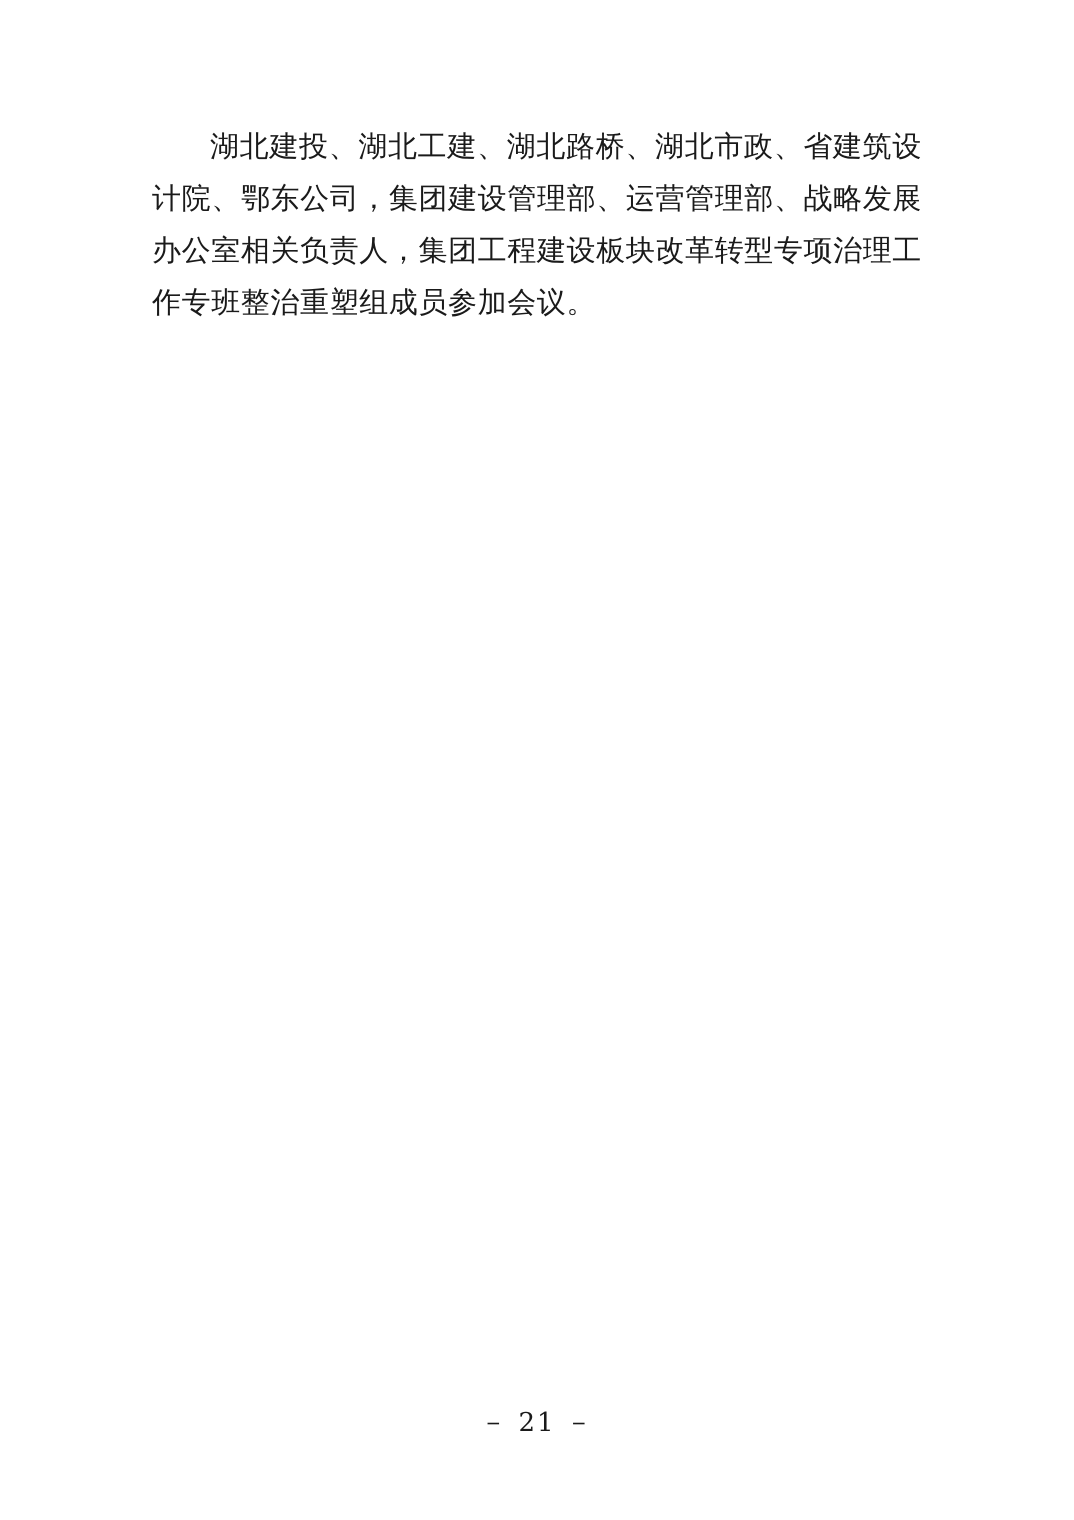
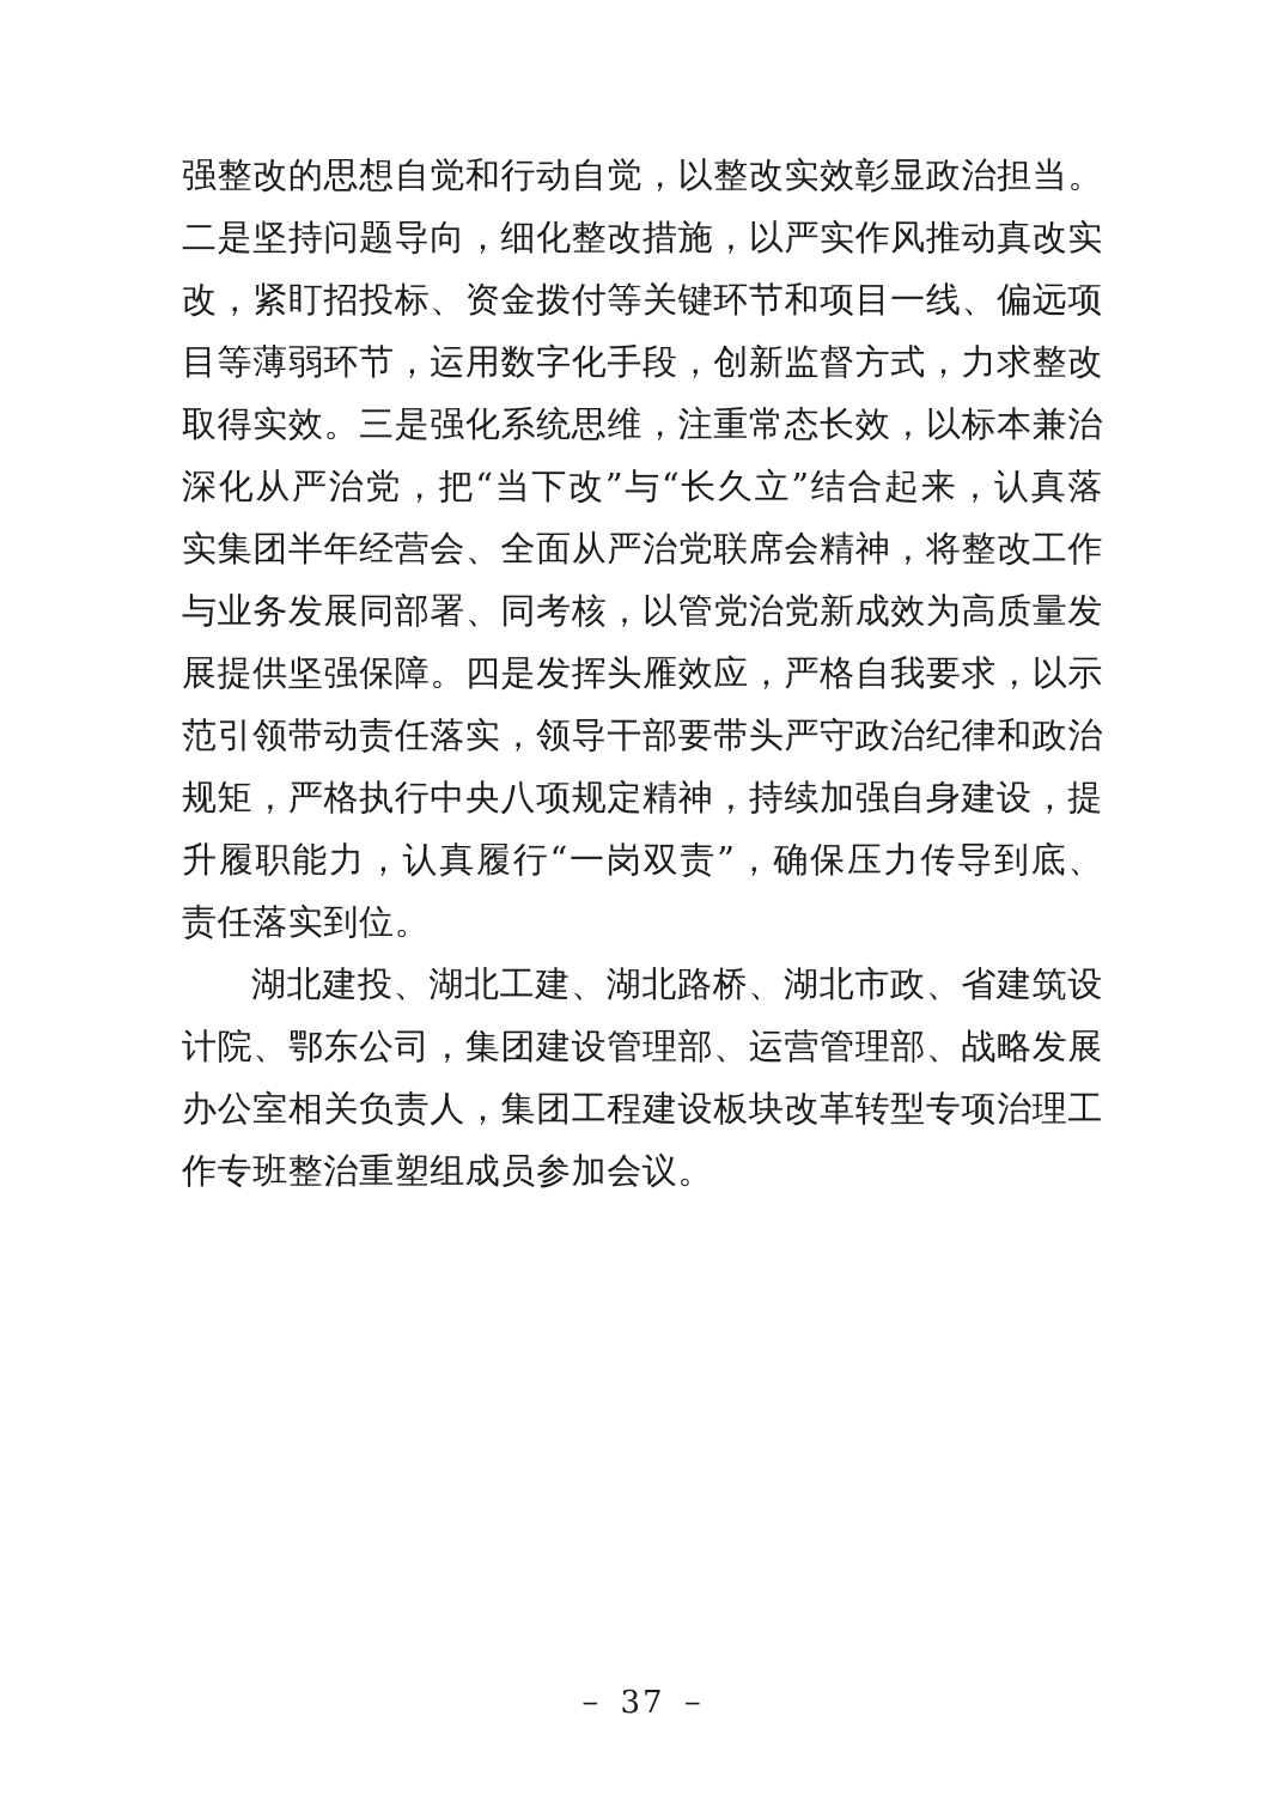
+ 强整改的思想自觉和行动自觉，以整改实效彰显政治担当。二是坚持问题导向，细化整改措施，以严实作风推动真改实改，紧盯招投标、资金拨付等关键环节和项目一线、偏远项目等薄弱环节，运用数字化手段，创新监督方式，力求整改取得实效。三是强化系统思维，注重常态长效，以标本兼治深化从严治党，把“当下改”与“长久立”结合起来，认真落实集团半年经营会、全面从严治党联席会精神，将整改工作与业务发展同部署、同考核，以管党治党新成效为高质量发展提供坚强保障。四是发挥头雁效应，严格自我要求，以示范引领带动责任落实，领导干部要带头严守政治纪律和政治规矩，严格执行中央八项规定精神，持续加强自身建设，提升履职能力，认真履行“一岗双责”，确保压力传导到底、责任落实到位。
  湖北建投、湖北工建、湖北路桥、湖北市政、省建筑设计院、鄂东公司，集团建设管理部、运营管理部、战略发展办公室相关负责人，集团工程建设板块改革转型专项治理工作专班整治重塑组成员参加会议。
- － 21 －
+ － 37 －
